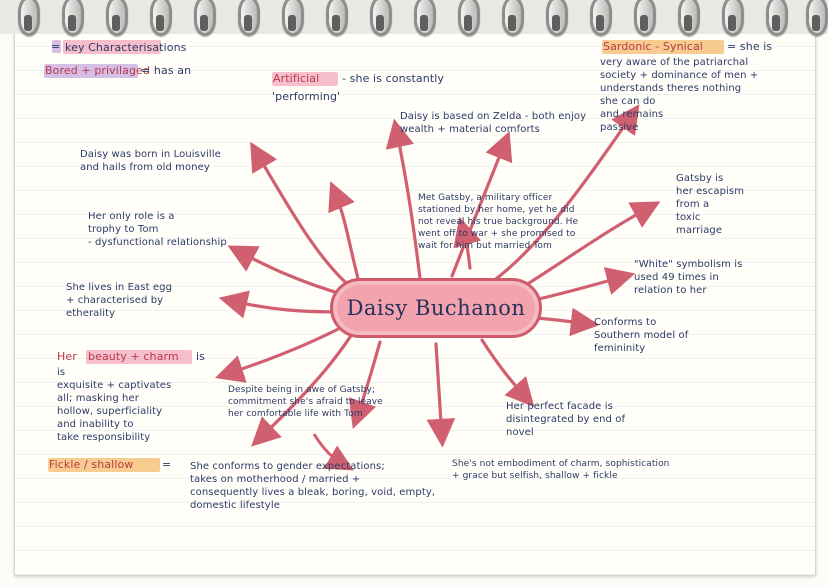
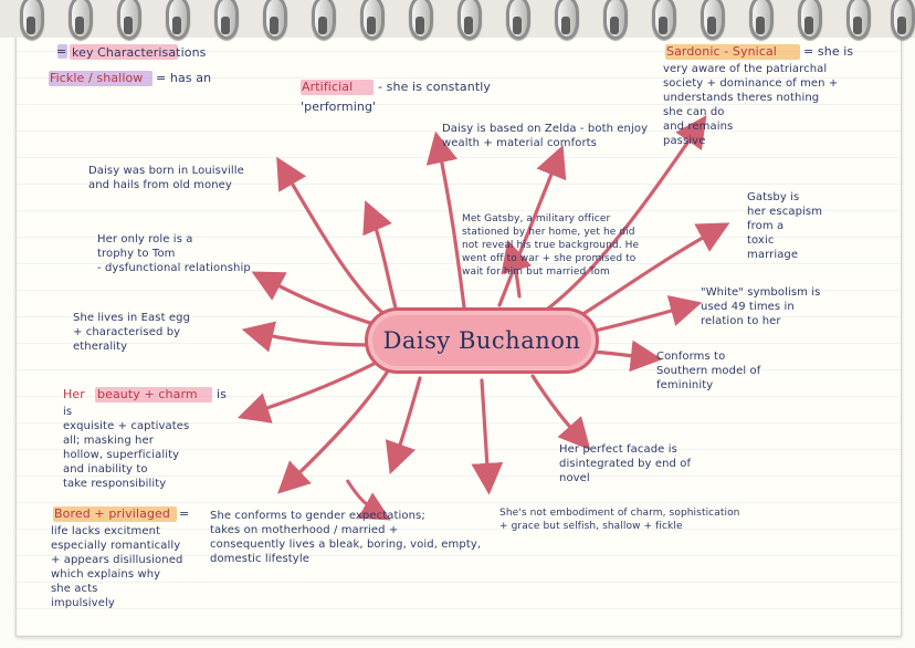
  Daisy Buchanon
  =
  key Characterisations
- Bored + privilaged
+ Fickle / shallow
  = has an
  Artificial
  - she is constantly
  'performing'
  Sardonic - Synical
  = she is
  very aware of the patriarchal
  society + dominance of men +
  understands theres nothing
  she can do
  and remains
  passive
  Daisy is based on Zelda - both enjoy
  wealth + material comforts
  Daisy was born in Louisville
  and hails from old money
  Gatsby is
  her escapism
  from a
  toxic
  marriage
  Her only role is a
  trophy to Tom
  - dysfunctional relationship
  Met Gatsby, a military officer
  stationed by her home, yet he did
  not reveal his true background. He
  went off to war + she promised to
  wait for him but married Tom
  "White" symbolism is
  used 49 times in
  relation to her
  She lives in East egg
  + characterised by
  etherality
  Conforms to
  Southern model of
  femininity
  Her
  beauty + charm
  is
  is
  exquisite + captivates
  all; masking her
  hollow, superficiality
  and inability to
  take responsibility
- Despite being in awe of Gatsby;
- commitment she's afraid to leave
- her comfortable life with Tom
  Her perfect facade is
  disintegrated by end of
  novel
- Fickle / shallow
+ Bored + privilaged
  =
+ life lacks excitment
+ especially romantically
+ + appears disillusioned
+ which explains why
+ she acts
+ impulsively
  She conforms to gender expectations;
  takes on motherhood / married +
  consequently lives a bleak, boring, void, empty,
  domestic lifestyle
  She's not embodiment of charm, sophistication
  + grace but selfish, shallow + fickle
